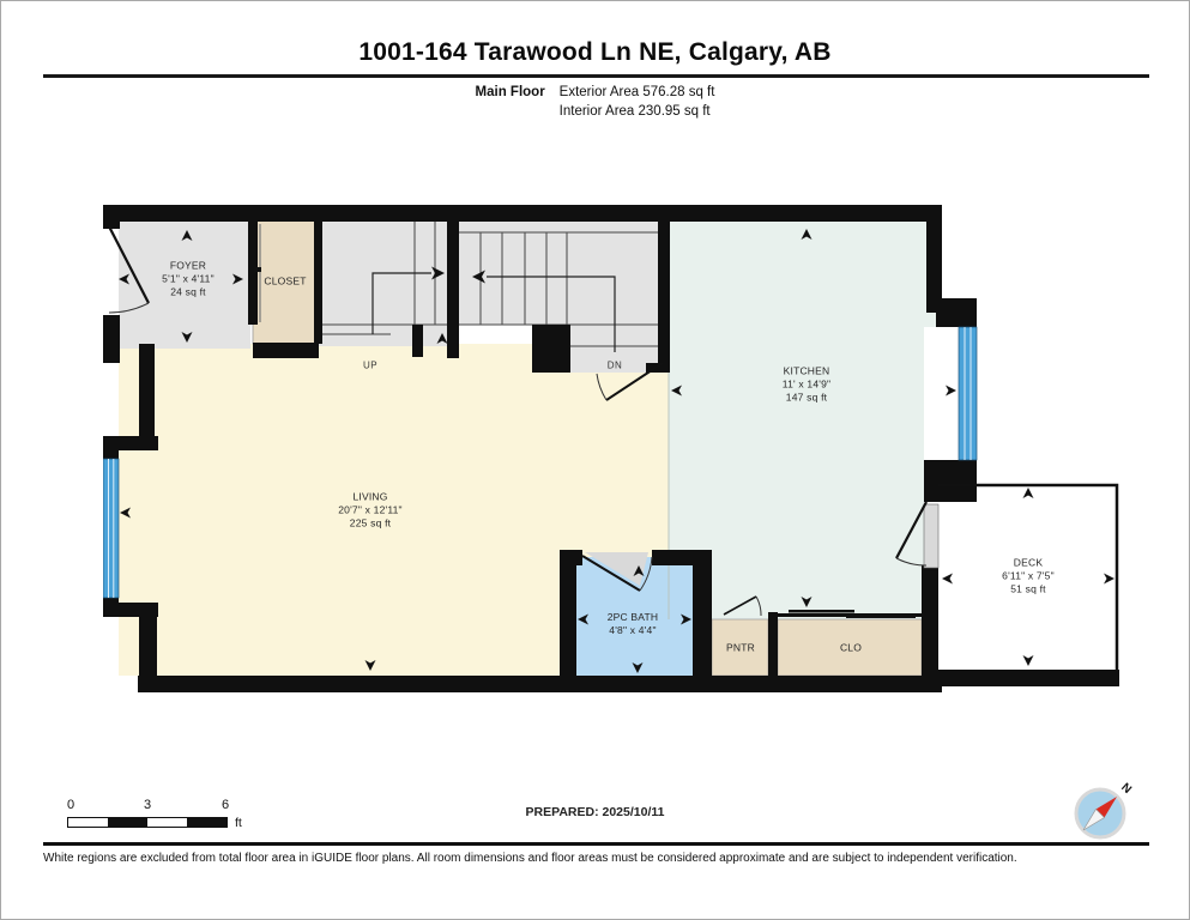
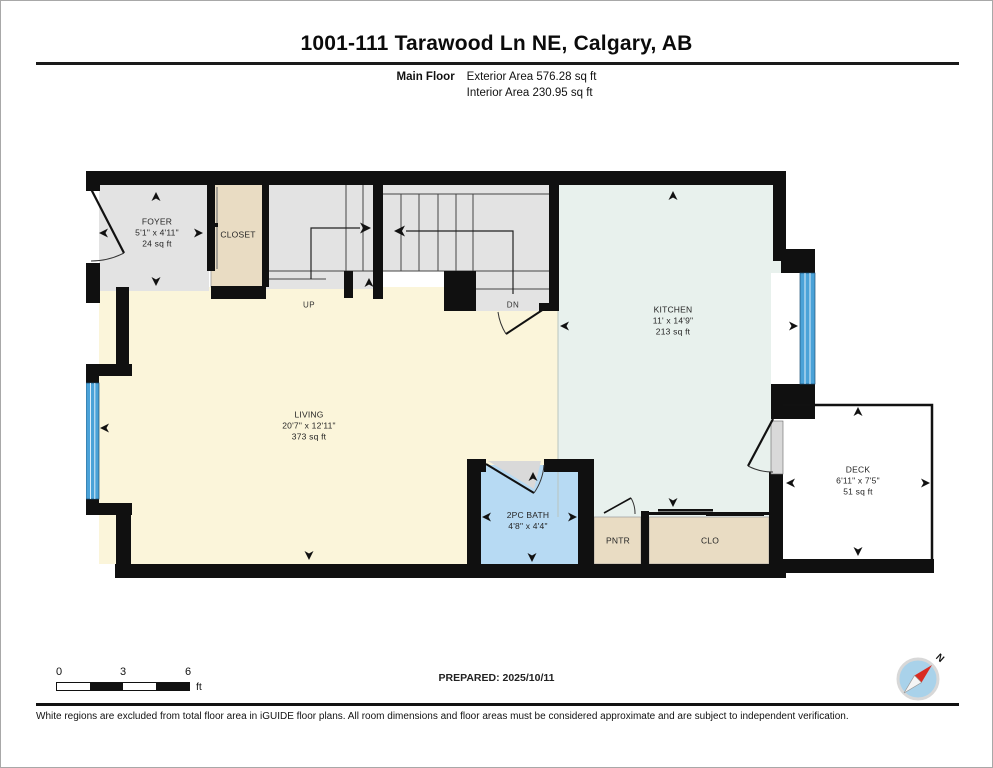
- 1001-164 Tarawood Ln NE, Calgary, AB
+ 1001-111 Tarawood Ln NE, Calgary, AB
  Main Floor
  Exterior Area 576.28 sq ft
  Interior Area 230.95 sq ft
  FOYER
  5'1" x 4'11"
  24 sq ft
  CLOSET
  UP
  DN
  LIVING
  20'7" x 12'11"
- 225 sq ft
+ 373 sq ft
  KITCHEN
  11' x 14'9"
- 147 sq ft
+ 213 sq ft
  2PC BATH
  4'8" x 4'4"
  PNTR
  CLO
  DECK
  6'11" x 7'5"
  51 sq ft
  0
  3
  6
  ft
  PREPARED: 2025/10/11
  White regions are excluded from total floor area in iGUIDE floor plans. All room dimensions and floor areas must be considered approximate and are subject to independent verification.
